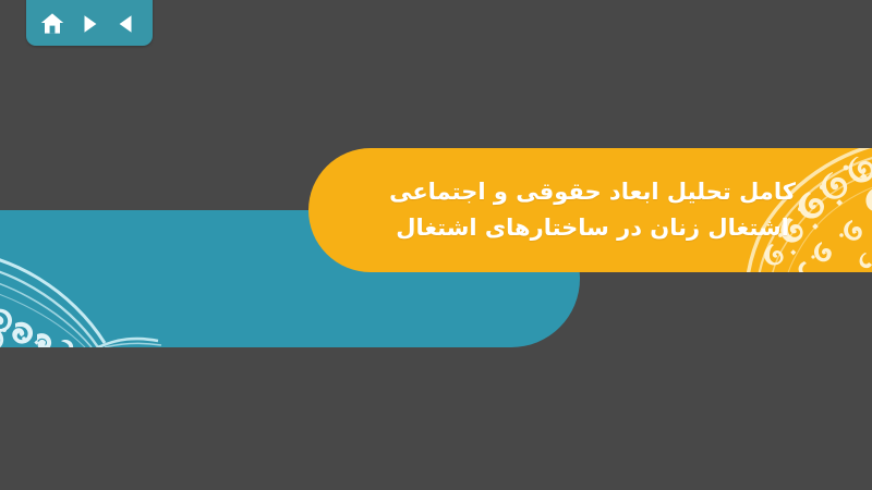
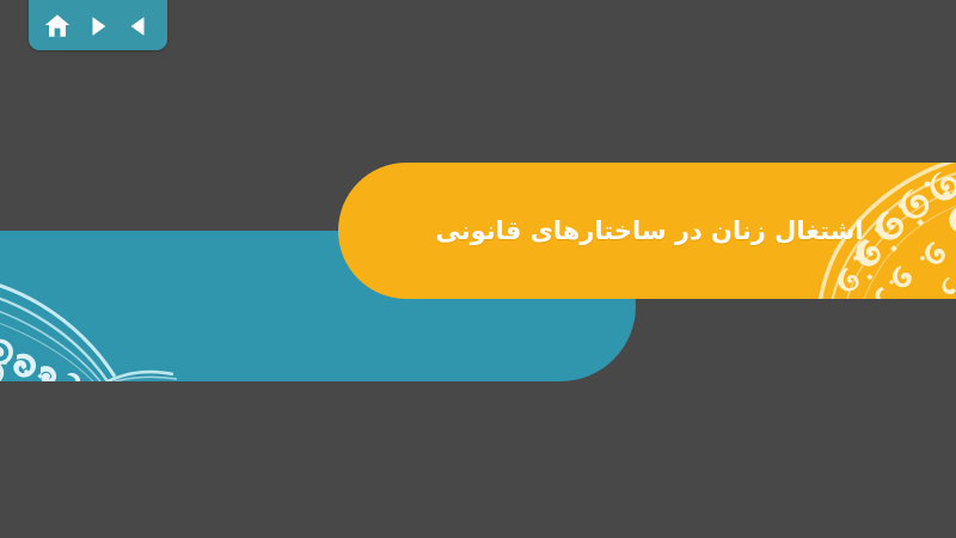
- کامل تحلیل ابعاد حقوقی و اجتماعی
- اشتغال زنان در ساختارهای اشتغال
+ اشتغال زنان در ساختارهای قانونی
